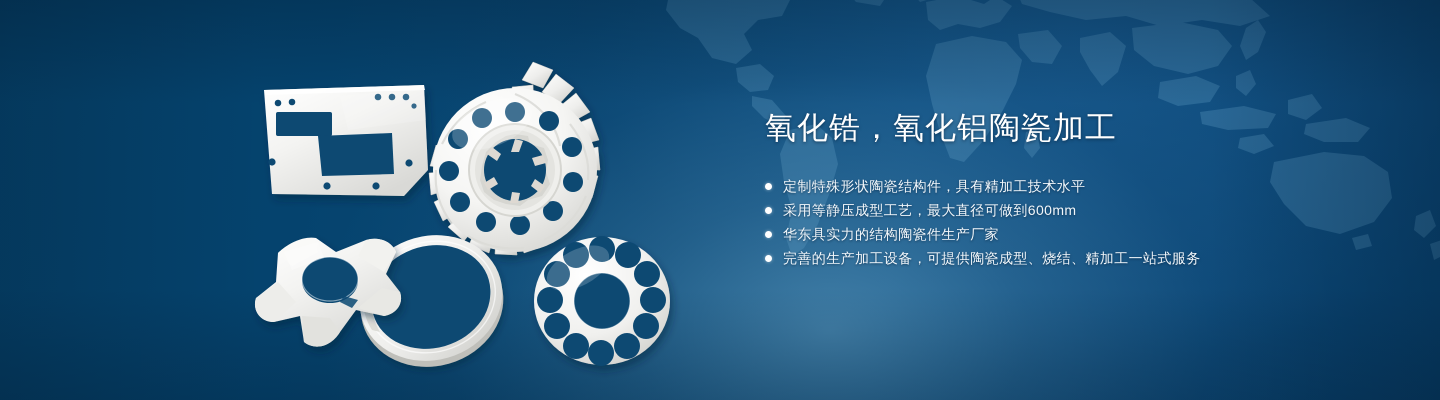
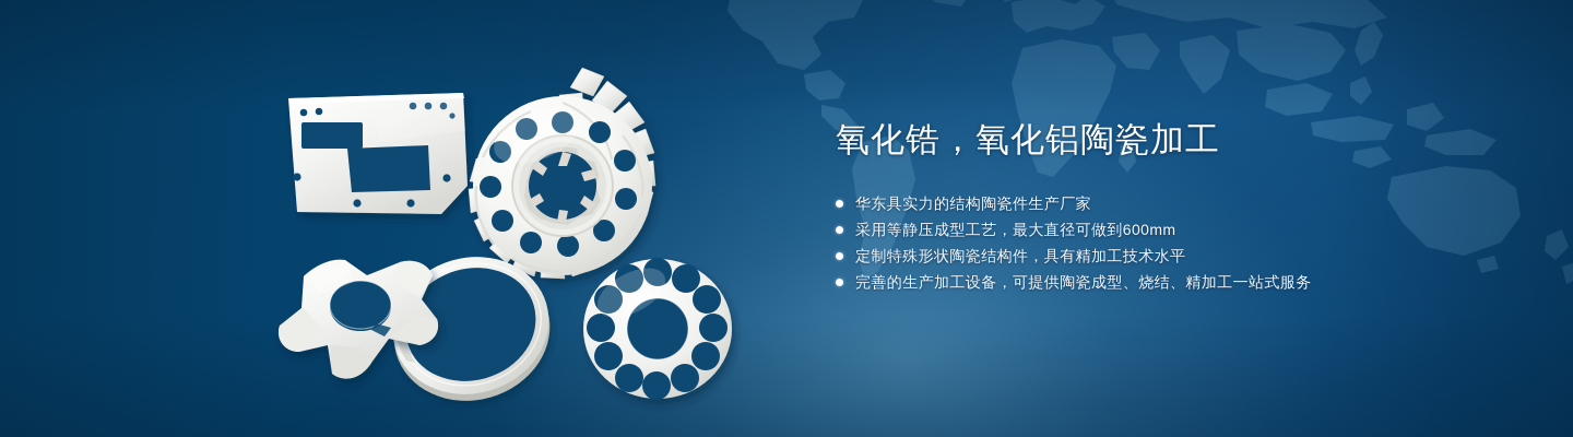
  氧化锆，氧化铝陶瓷加工
- 定制特殊形状陶瓷结构件，具有精加工技术水平
+ 华东具实力的结构陶瓷件生产厂家
  采用等静压成型工艺，最大直径可做到600mm
- 华东具实力的结构陶瓷件生产厂家
+ 定制特殊形状陶瓷结构件，具有精加工技术水平
  完善的生产加工设备，可提供陶瓷成型、烧结、精加工一站式服务
